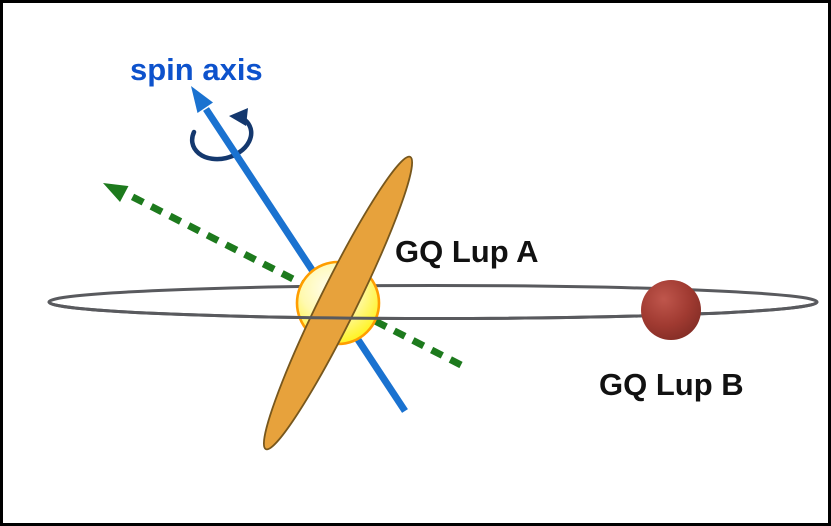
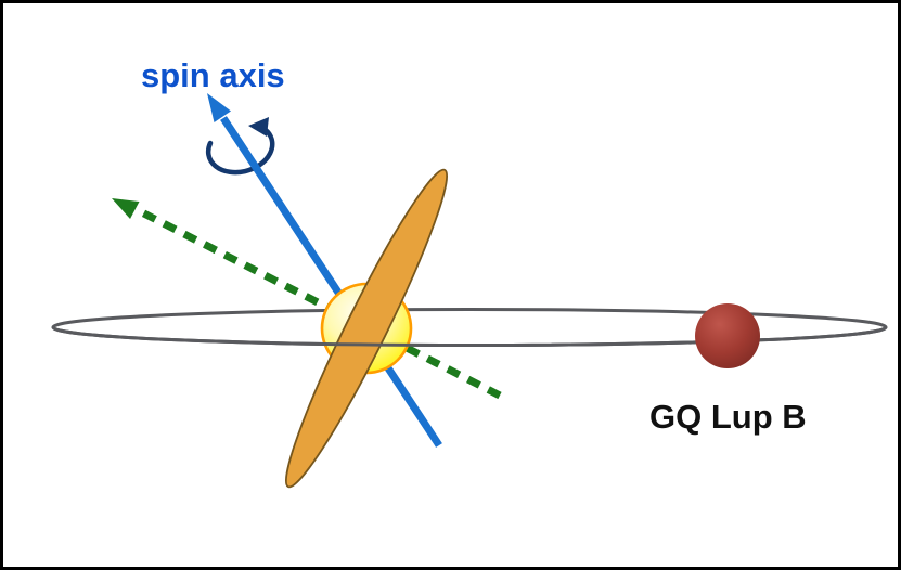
  spin axis
- GQ Lup A
  GQ Lup B
